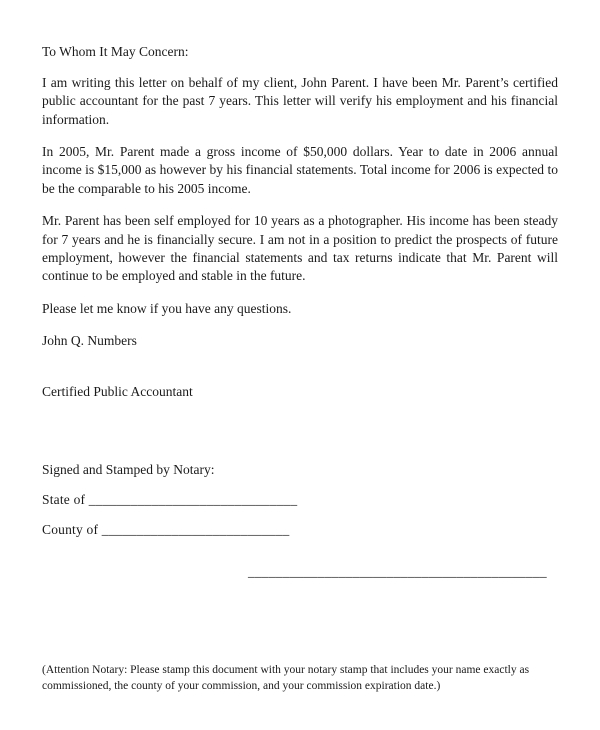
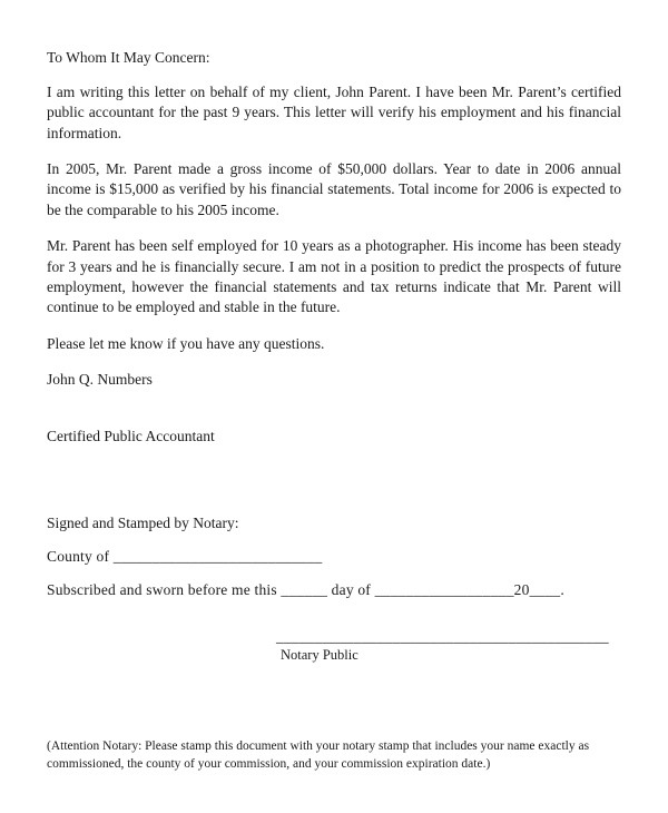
  To Whom It May Concern:
- I am writing this letter on behalf of my client, John Parent. I have been Mr. Parent’s certified public accountant for the past 7 years. This letter will verify his employment and his financial information.
+ I am writing this letter on behalf of my client, John Parent. I have been Mr. Parent’s certified public accountant for the past 9 years. This letter will verify his employment and his financial information.
- In 2005, Mr. Parent made a gross income of $50,000 dollars. Year to date in 2006 annual income is $15,000 as however by his financial statements. Total income for 2006 is expected to be the comparable to his 2005 income.
+ In 2005, Mr. Parent made a gross income of $50,000 dollars. Year to date in 2006 annual income is $15,000 as verified by his financial statements. Total income for 2006 is expected to be the comparable to his 2005 income.
- Mr. Parent has been self employed for 10 years as a photographer. His income has been steady for 7 years and he is financially secure. I am not in a position to predict the prospects of future employment, however the financial statements and tax returns indicate that Mr. Parent will continue to be employed and stable in the future.
+ Mr. Parent has been self employed for 10 years as a photographer. His income has been steady for 3 years and he is financially secure. I am not in a position to predict the prospects of future employment, however the financial statements and tax returns indicate that Mr. Parent will continue to be employed and stable in the future.
  Please let me know if you have any questions.
  John Q. Numbers
  Certified Public Accountant
  Signed and Stamped by Notary:
- State of ______________________________
  County of ___________________________
+ Subscribed and sworn before me this ______ day of __________________20____.
  ___________________________________________
+ Notary Public
  (Attention Notary: Please stamp this document with your notary stamp that includes your name exactly as commissioned, the county of your commission, and your commission expiration date.)
